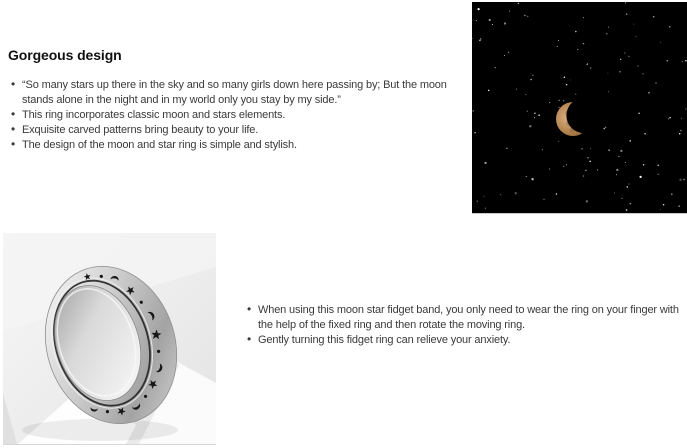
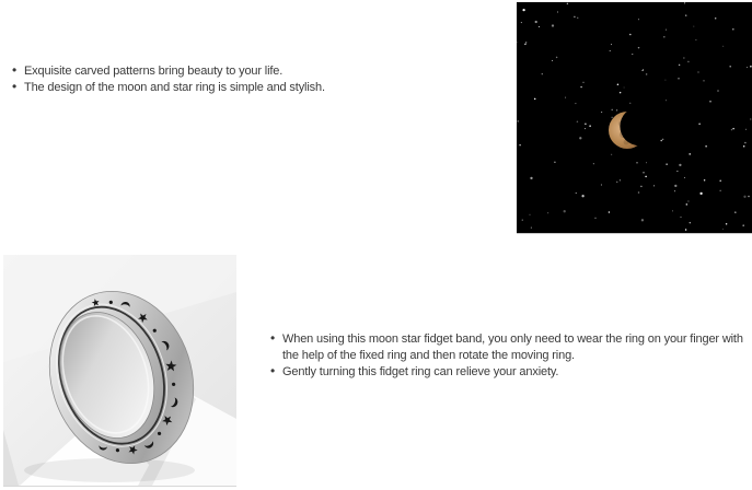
- Gorgeous design
- “So many stars up there in the sky and so many girls down here passing by; But the moon stands alone in the night and in my world only you stay by my side.”
- This ring incorporates classic moon and stars elements.
  Exquisite carved patterns bring beauty to your life.
  The design of the moon and star ring is simple and stylish.
  When using this moon star fidget band, you only need to wear the ring on your finger with the help of the fixed ring and then rotate the moving ring.
  Gently turning this fidget ring can relieve your anxiety.
